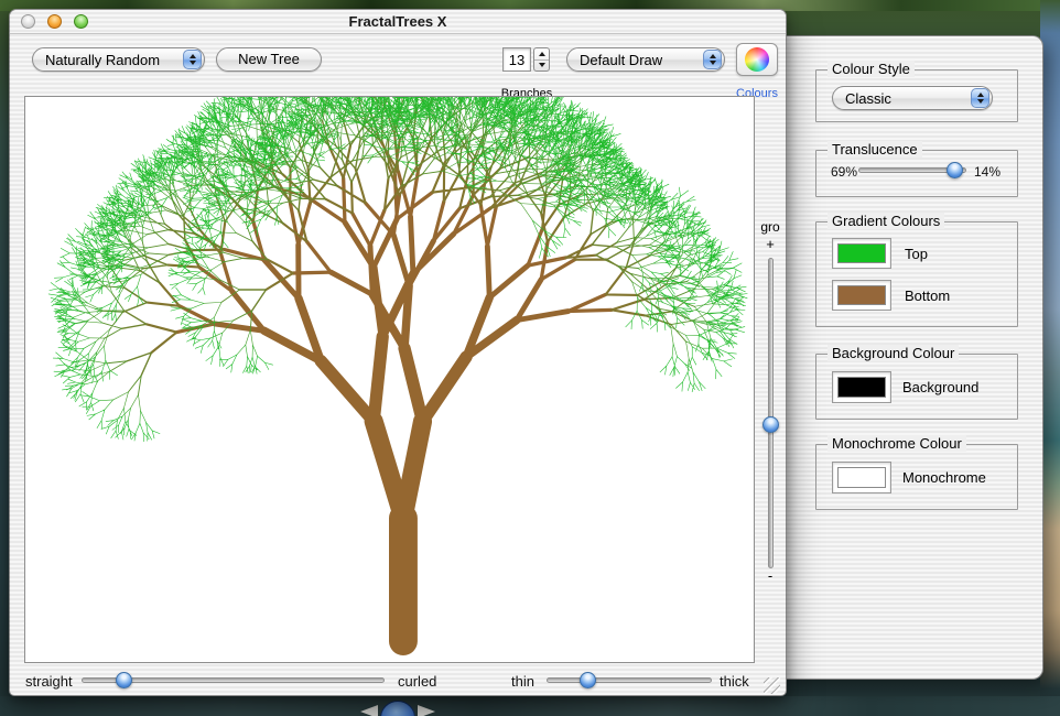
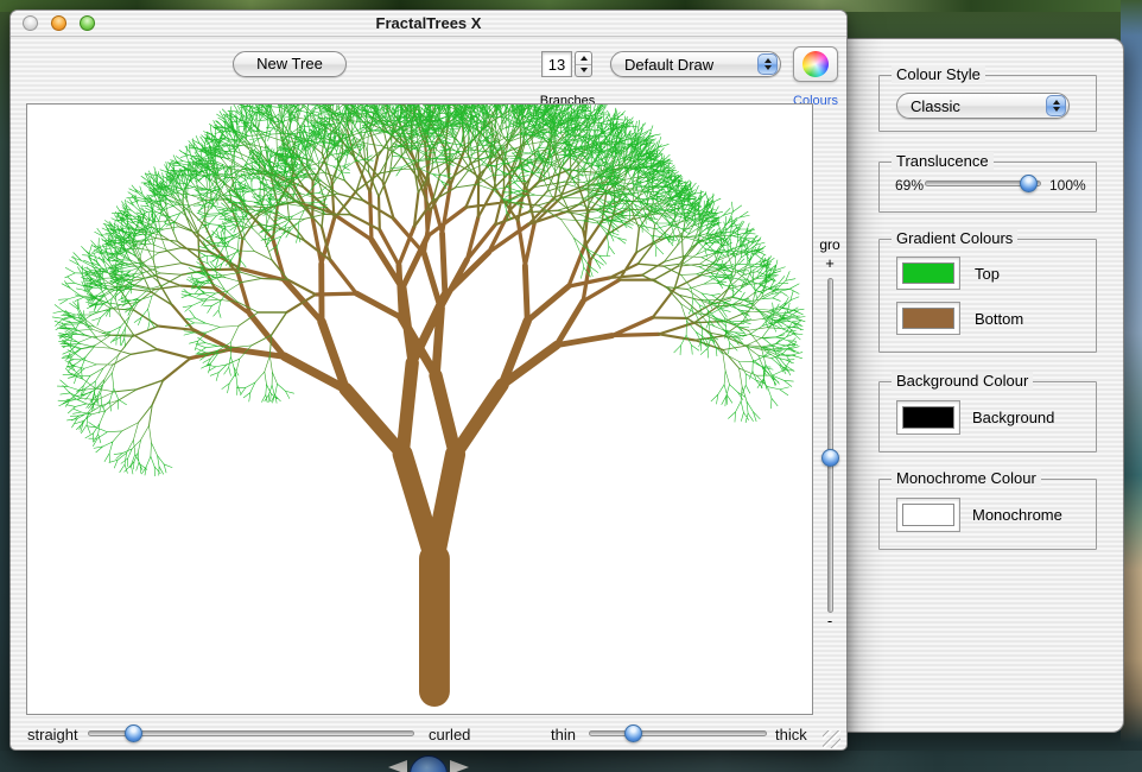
  Colour Style
  Classic
  Translucence
  69%
- 14%
+ 100%
  Gradient Colours
  Top
  Bottom
  Background Colour
  Background
  Monochrome Colour
  Monochrome
  FractalTrees X
- Naturally Random
  New Tree
  13
  Branches
  Default Draw
  Colours
  gro
  +
  -
  straight
  curled
  thin
  thick
